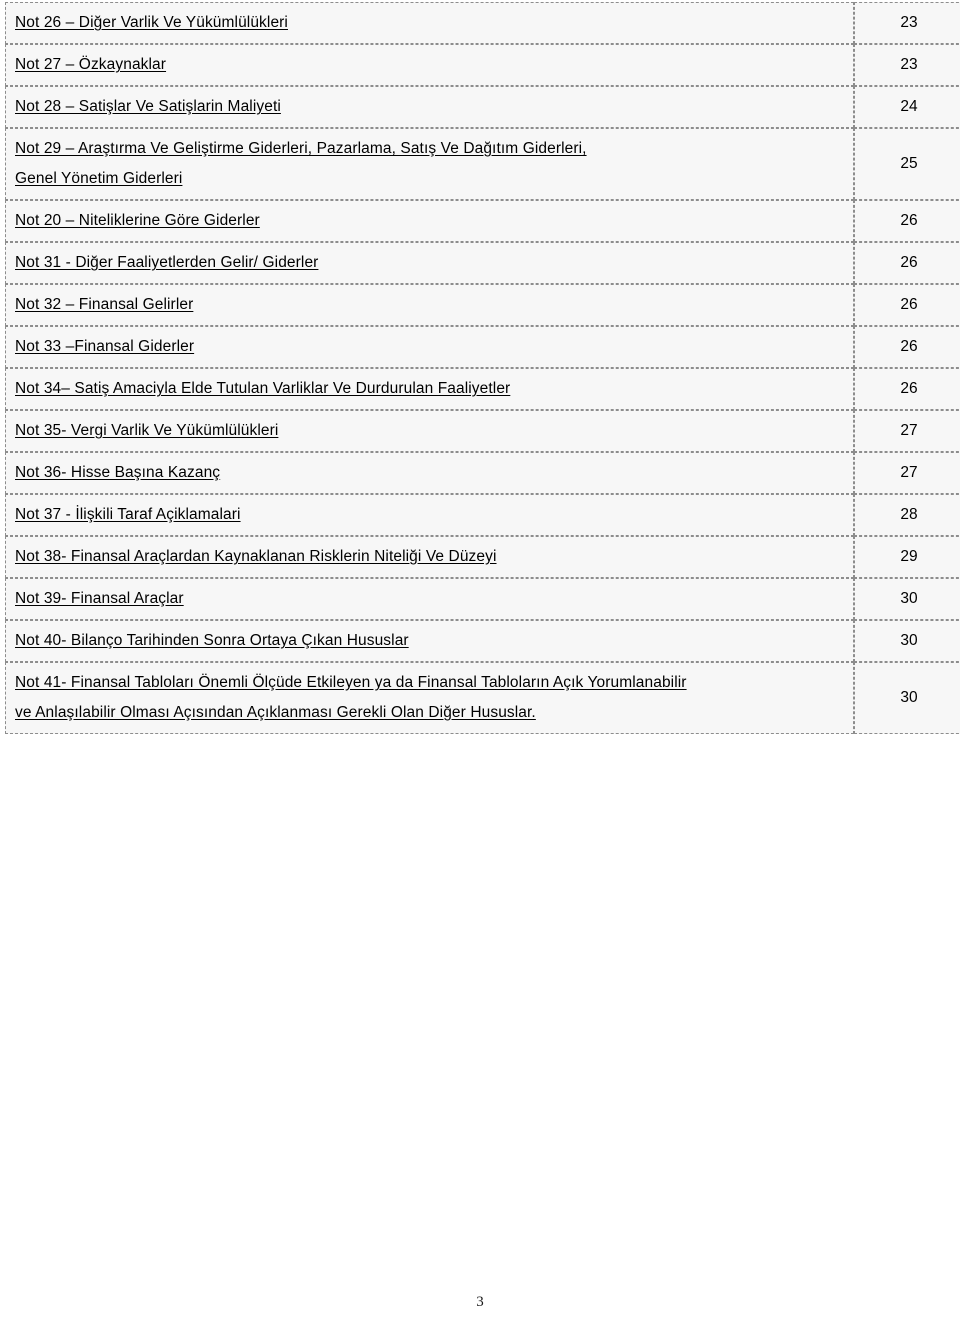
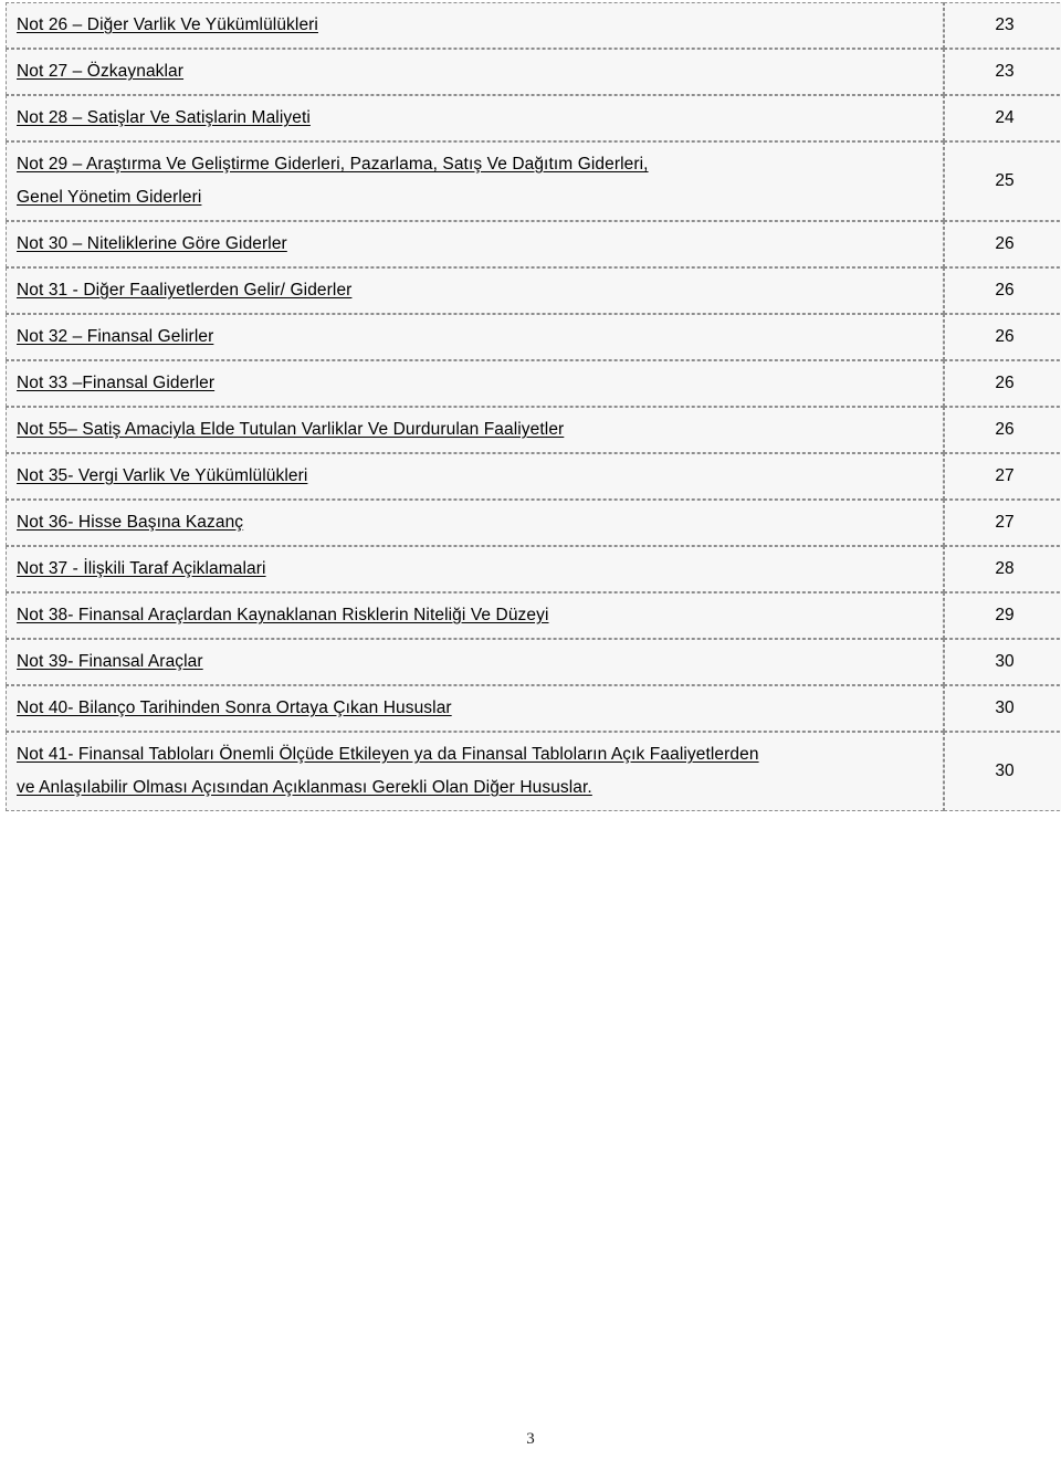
  Not 26 – Diğer Varlik Ve Yükümlülükleri	23
  Not 27 – Özkaynaklar	23
  Not 28 – Satişlar Ve Satişlarin Maliyeti	24
  Not 29 – Araştırma Ve Geliştirme Giderleri, Pazarlama, Satış Ve Dağıtım Giderleri, Genel Yönetim Giderleri	25
- Not 20 – Niteliklerine Göre Giderler	26
+ Not 30 – Niteliklerine Göre Giderler	26
  Not 31 - Diğer Faaliyetlerden Gelir/ Giderler	26
  Not 32 – Finansal Gelirler	26
  Not 33 –Finansal Giderler	26
- Not 34– Satiş Amaciyla Elde Tutulan Varliklar Ve Durdurulan Faaliyetler	26
+ Not 55– Satiş Amaciyla Elde Tutulan Varliklar Ve Durdurulan Faaliyetler	26
  Not 35- Vergi Varlik Ve Yükümlülükleri	27
  Not 36- Hisse Başına Kazanç	27
  Not 37 - İlişkili Taraf Açiklamalari	28
  Not 38- Finansal Araçlardan Kaynaklanan Risklerin Niteliği Ve Düzeyi	29
  Not 39- Finansal Araçlar	30
  Not 40- Bilanço Tarihinden Sonra Ortaya Çıkan Hususlar	30
- Not 41- Finansal Tabloları Önemli Ölçüde Etkileyen ya da Finansal Tabloların Açık Yorumlanabilir ve Anlaşılabilir Olması Açısından Açıklanması Gerekli Olan Diğer Hususlar.	30
+ Not 41- Finansal Tabloları Önemli Ölçüde Etkileyen ya da Finansal Tabloların Açık Faaliyetlerden ve Anlaşılabilir Olması Açısından Açıklanması Gerekli Olan Diğer Hususlar.	30
  3
